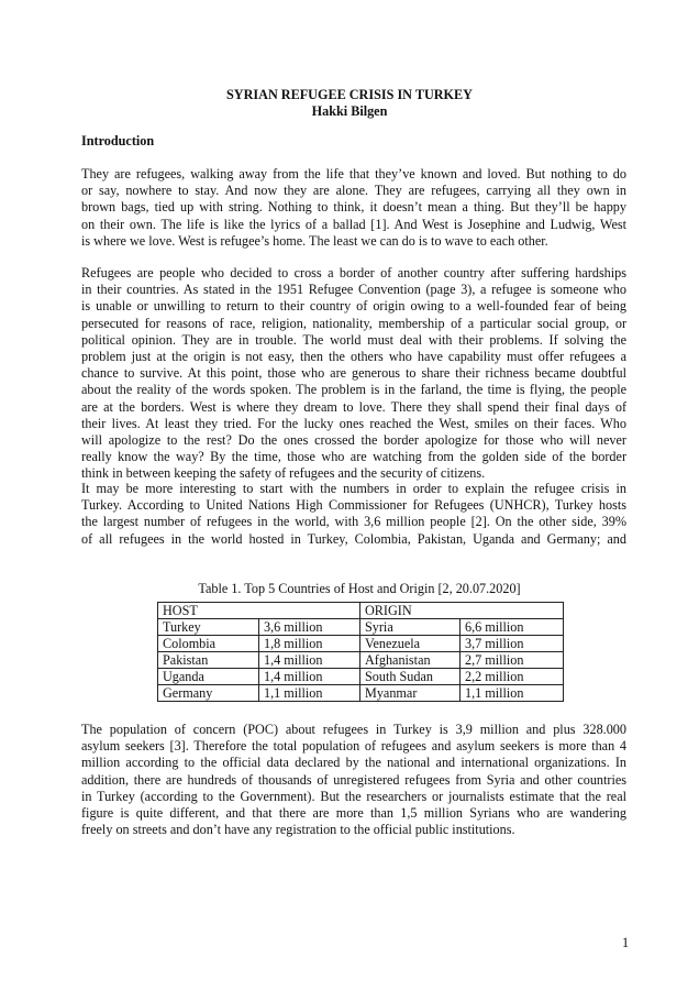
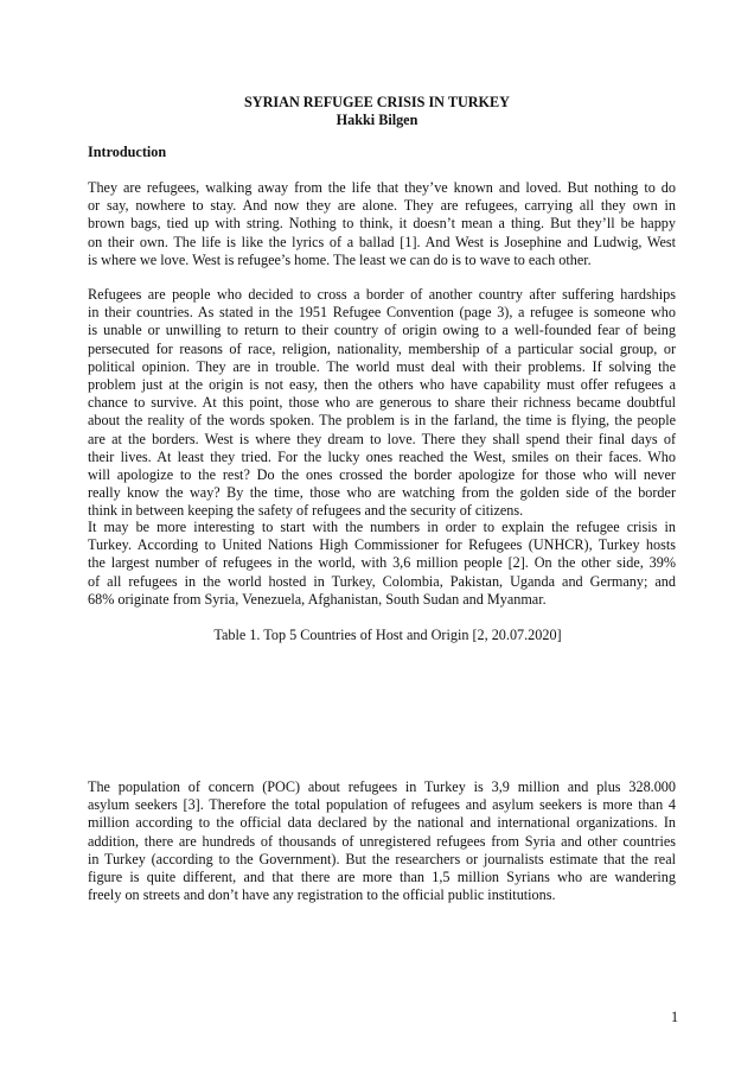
  SYRIAN REFUGEE CRISIS IN TURKEY
  Hakki Bilgen
  Introduction
  They are refugees, walking away from the life that they’ve known and loved. But nothing to do
  or say, nowhere to stay. And now they are alone. They are refugees, carrying all they own in
  brown bags, tied up with string. Nothing to think, it doesn’t mean a thing. But they’ll be happy
  on their own. The life is like the lyrics of a ballad [1]. And West is Josephine and Ludwig, West
  is where we love. West is refugee’s home. The least we can do is to wave to each other.
  Refugees are people who decided to cross a border of another country after suffering hardships
  in their countries. As stated in the 1951 Refugee Convention (page 3), a refugee is someone who
  is unable or unwilling to return to their country of origin owing to a well-founded fear of being
  persecuted for reasons of race, religion, nationality, membership of a particular social group, or
  political opinion. They are in trouble. The world must deal with their problems. If solving the
  problem just at the origin is not easy, then the others who have capability must offer refugees a
  chance to survive. At this point, those who are generous to share their richness became doubtful
  about the reality of the words spoken. The problem is in the farland, the time is flying, the people
  are at the borders. West is where they dream to love. There they shall spend their final days of
  their lives. At least they tried. For the lucky ones reached the West, smiles on their faces. Who
  will apologize to the rest? Do the ones crossed the border apologize for those who will never
  really know the way? By the time, those who are watching from the golden side of the border
  think in between keeping the safety of refugees and the security of citizens.
  It may be more interesting to start with the numbers in order to explain the refugee crisis in
  Turkey. According to United Nations High Commissioner for Refugees (UNHCR), Turkey hosts
  the largest number of refugees in the world, with 3,6 million people [2]. On the other side, 39%
  of all refugees in the world hosted in Turkey, Colombia, Pakistan, Uganda and Germany; and
+ 68% originate from Syria, Venezuela, Afghanistan, South Sudan and Myanmar.
  Table 1. Top 5 Countries of Host and Origin [2, 20.07.2020]
- HOST	ORIGIN
- Turkey	3,6 million	Syria	6,6 million
- Colombia	1,8 million	Venezuela	3,7 million
- Pakistan	1,4 million	Afghanistan	2,7 million
- Uganda	1,4 million	South Sudan	2,2 million
- Germany	1,1 million	Myanmar	1,1 million
  The population of concern (POC) about refugees in Turkey is 3,9 million and plus 328.000
  asylum seekers [3]. Therefore the total population of refugees and asylum seekers is more than 4
  million according to the official data declared by the national and international organizations. In
  addition, there are hundreds of thousands of unregistered refugees from Syria and other countries
  in Turkey (according to the Government). But the researchers or journalists estimate that the real
  figure is quite different, and that there are more than 1,5 million Syrians who are wandering
  freely on streets and don’t have any registration to the official public institutions.
  1
